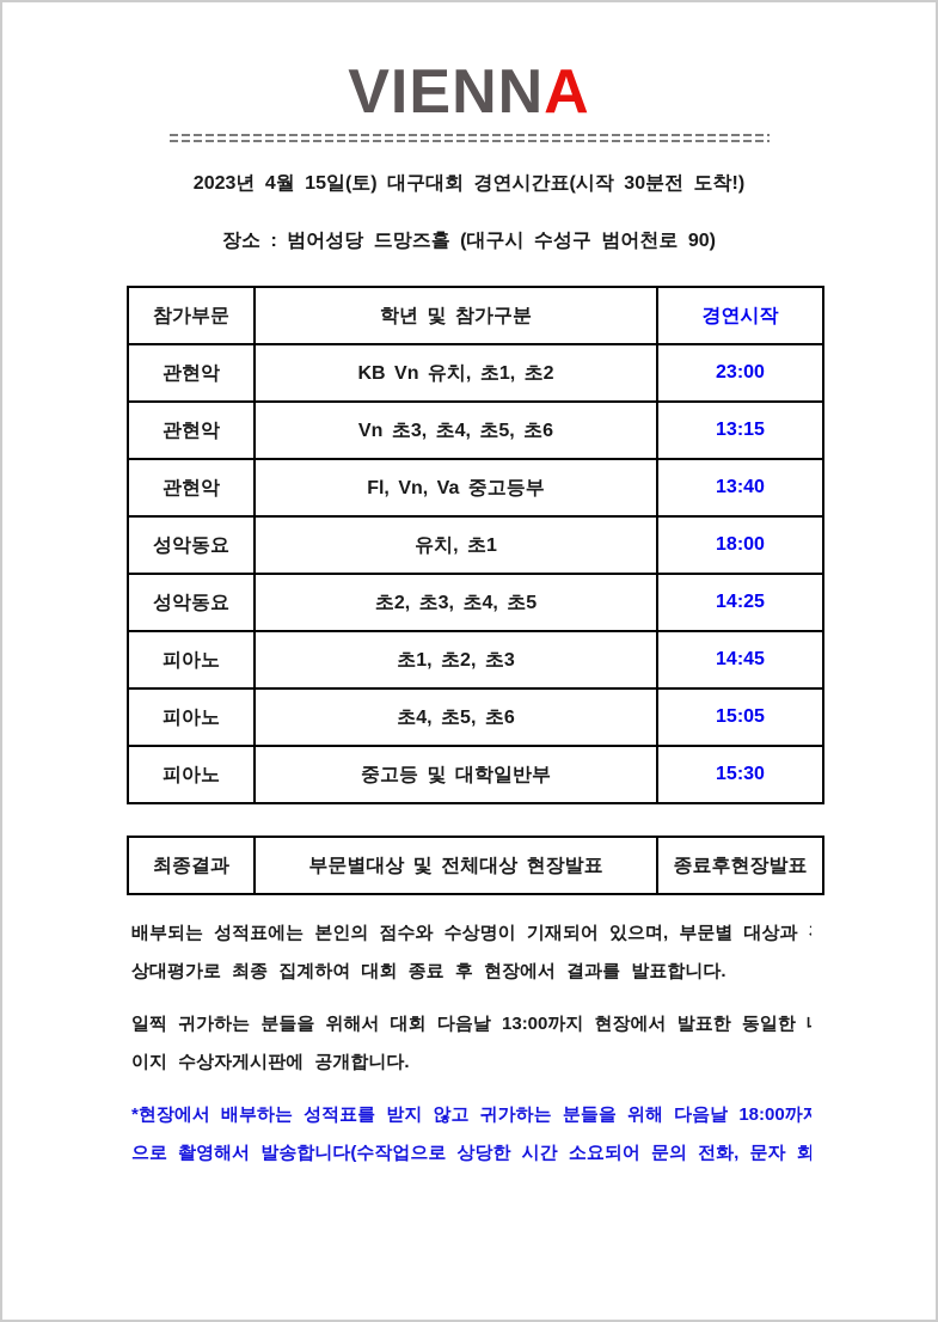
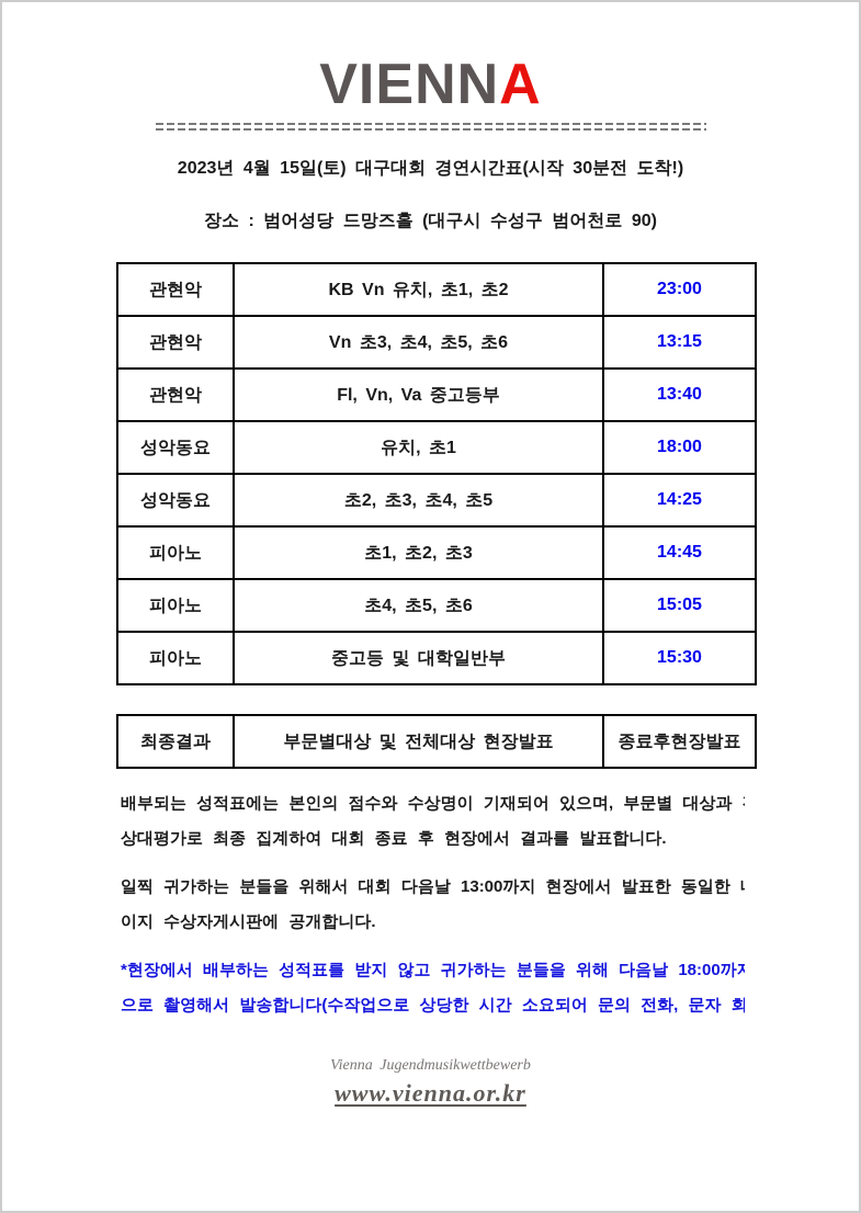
  VIENNA
  2023년 4월 15일(토) 대구대회 경연시간표(시작 30분전 도착!)
  장소 : 범어성당 드망즈홀 (대구시 수성구 범어천로 90)
- 참가부문	학년 및 참가구분	경연시작
  관현악	KB Vn 유치, 초1, 초2	23:00
  관현악	Vn 초3, 초4, 초5, 초6	13:15
  관현악	Fl, Vn, Va 중고등부	13:40
  성악동요	유치, 초1	18:00
  성악동요	초2, 초3, 초4, 초5	14:25
  피아노	초1, 초2, 초3	14:45
  피아노	초4, 초5, 초6	15:05
  피아노	중고등 및 대학일반부	15:30
  최종결과	부문별대상 및 전체대상 현장발표	종료후현장발표
  배부되는 성적표에는 본인의 점수와 수상명이 기재되어 있으며, 부문별 대상과
  상대평가로 최종 집계하여 대회 종료 후 현장에서 결과를 발표합니다.
  일찍 귀가하는 분들을 위해서 대회 다음날 13:00까지 현장에서 발표한 동일한
  이지 수상자게시판에 공개합니다.
  *현장에서 배부하는 성적표를 받지 않고 귀가하는 분들을 위해 다음날 18:00까
  으로 촬영해서 발송합니다(수작업으로 상당한 시간 소요되어 문의 전화, 문자 회
+ Vienna Jugendmusikwettbewerb
+ www.vienna.or.kr
